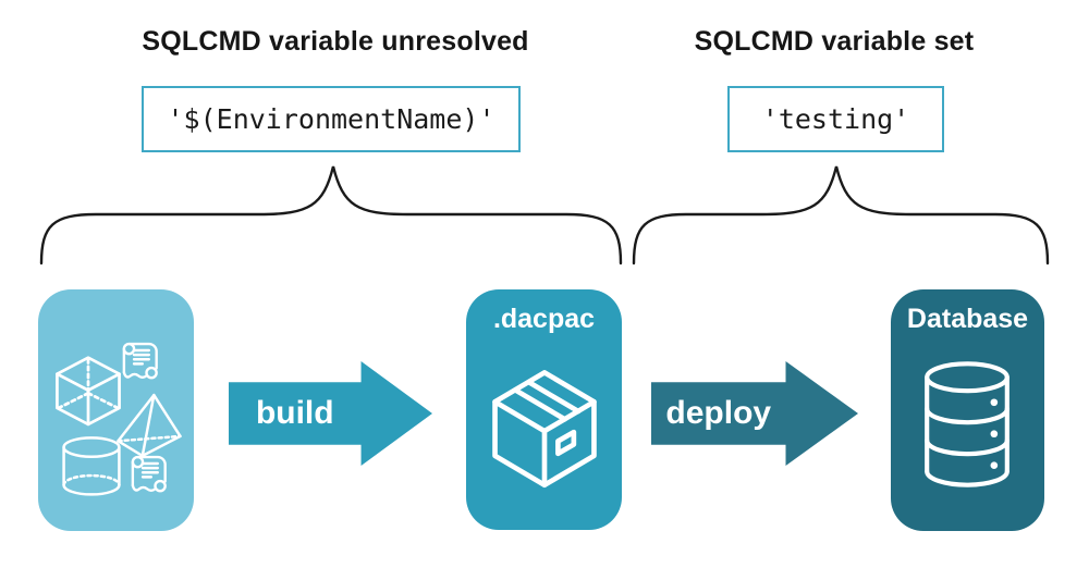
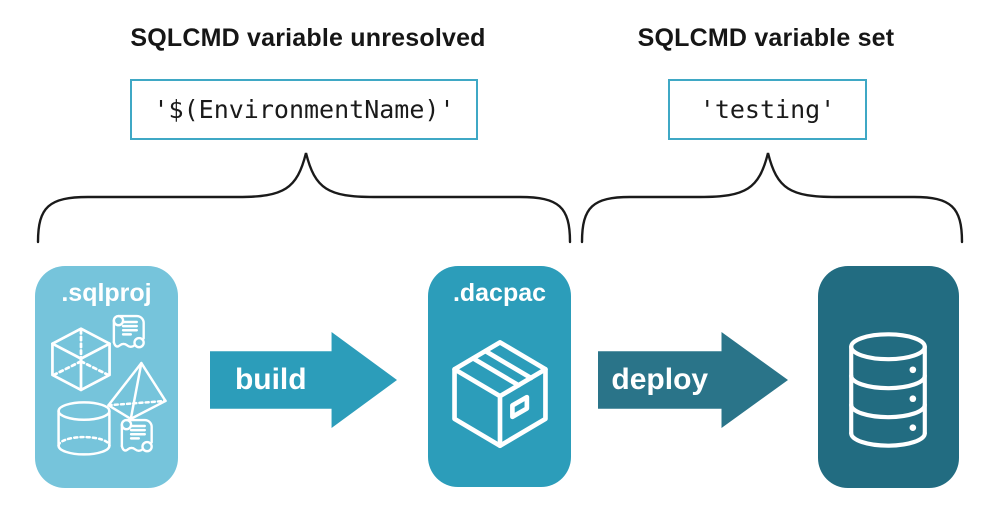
  SQLCMD variable unresolved
  SQLCMD variable set
  '$(EnvironmentName)'
  'testing'
+ .sqlproj
  build
  .dacpac
  deploy
- Database
